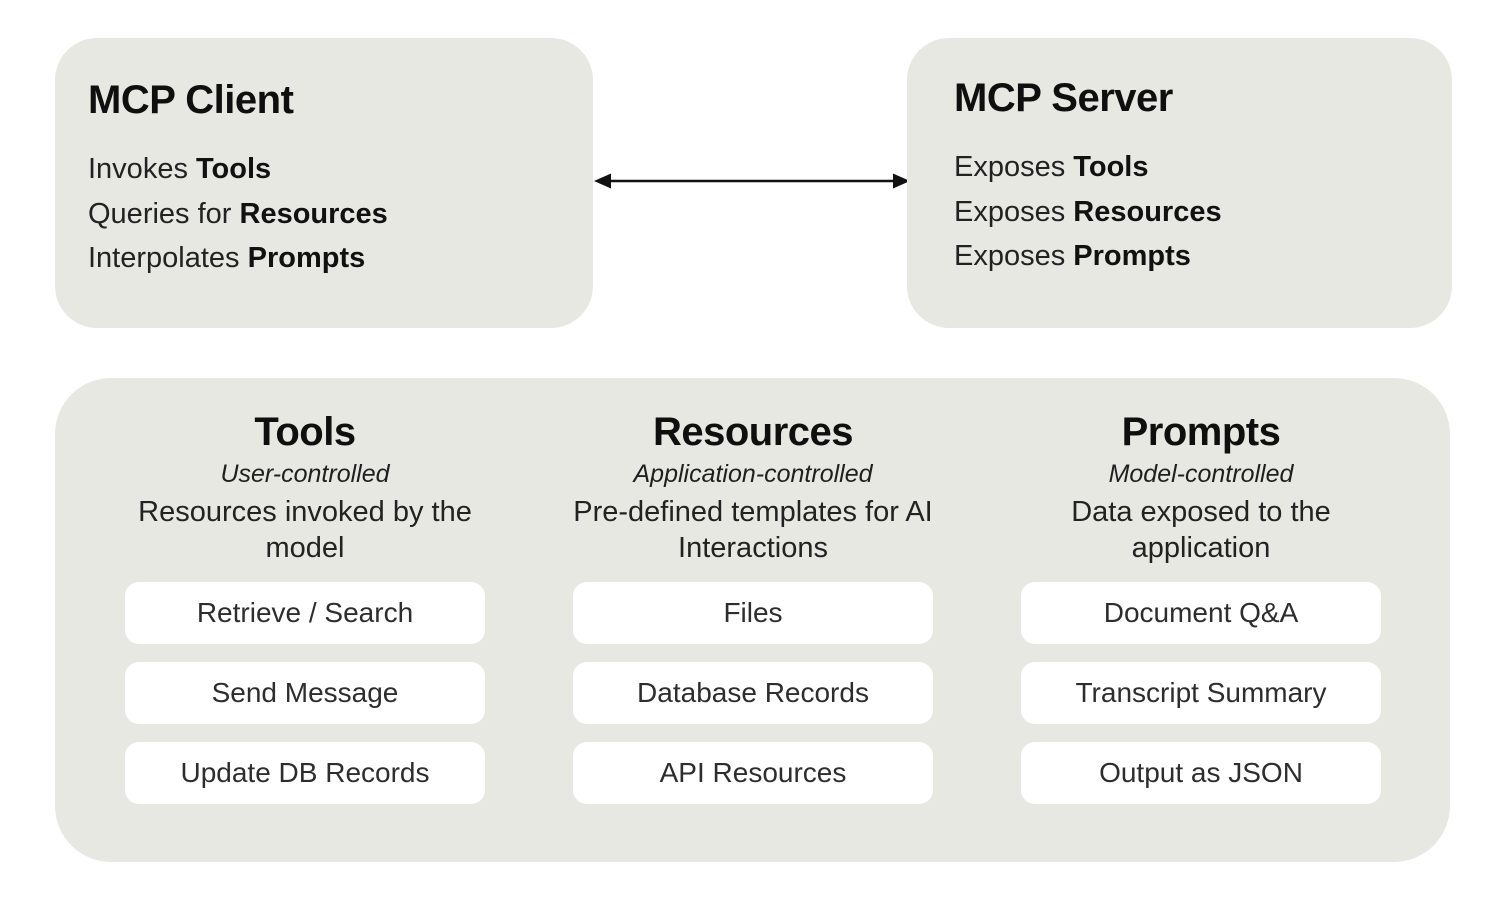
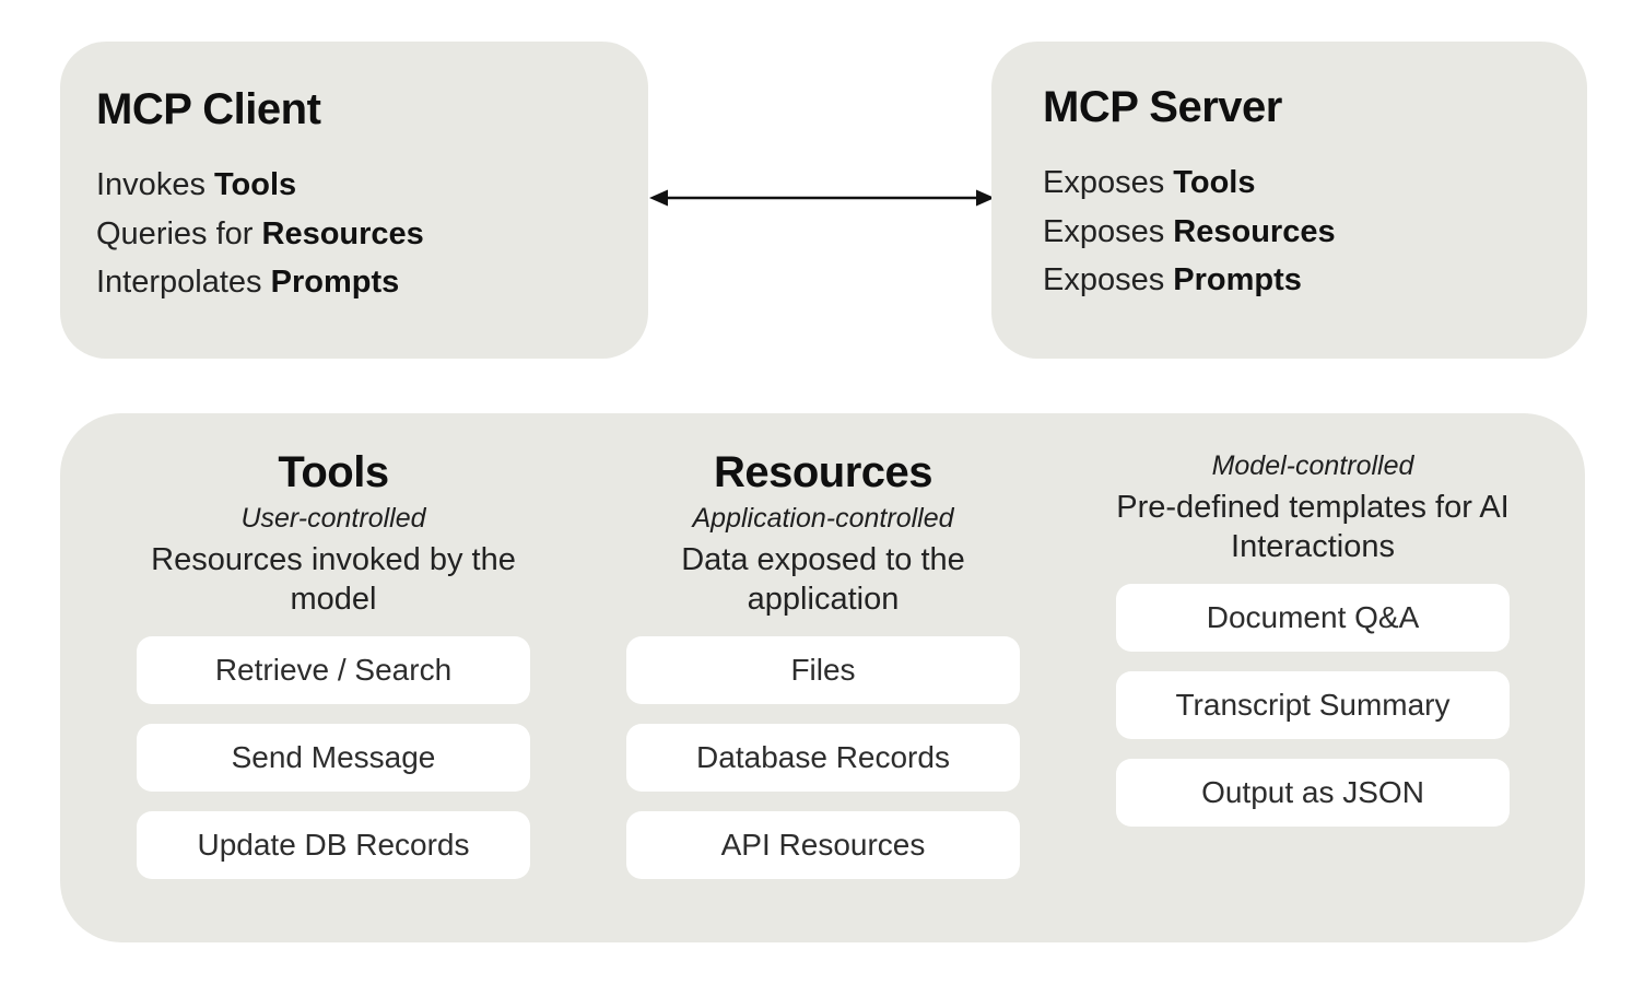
  MCP Client
  Invokes Tools
  Queries for Resources
  Interpolates Prompts
  MCP Server
  Exposes Tools
  Exposes Resources
  Exposes Prompts
  Tools
  User-controlled
  Resources invoked by the model
  Retrieve / Search
  Send Message
  Update DB Records
  Resources
  Application-controlled
- Pre-defined templates for AI Interactions
+ Data exposed to the application
  Files
  Database Records
  API Resources
- Prompts
  Model-controlled
- Data exposed to the application
+ Pre-defined templates for AI Interactions
  Document Q&A
  Transcript Summary
  Output as JSON
